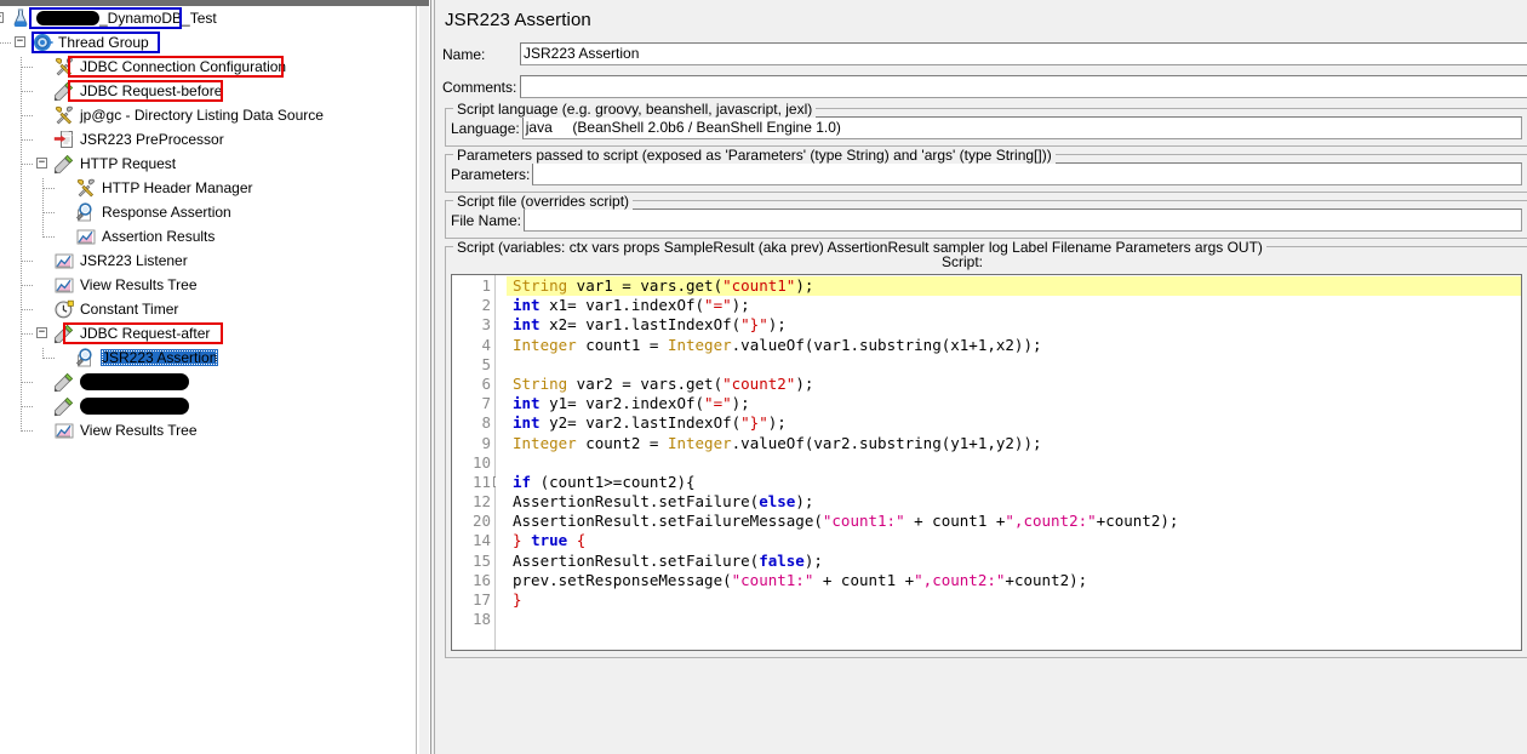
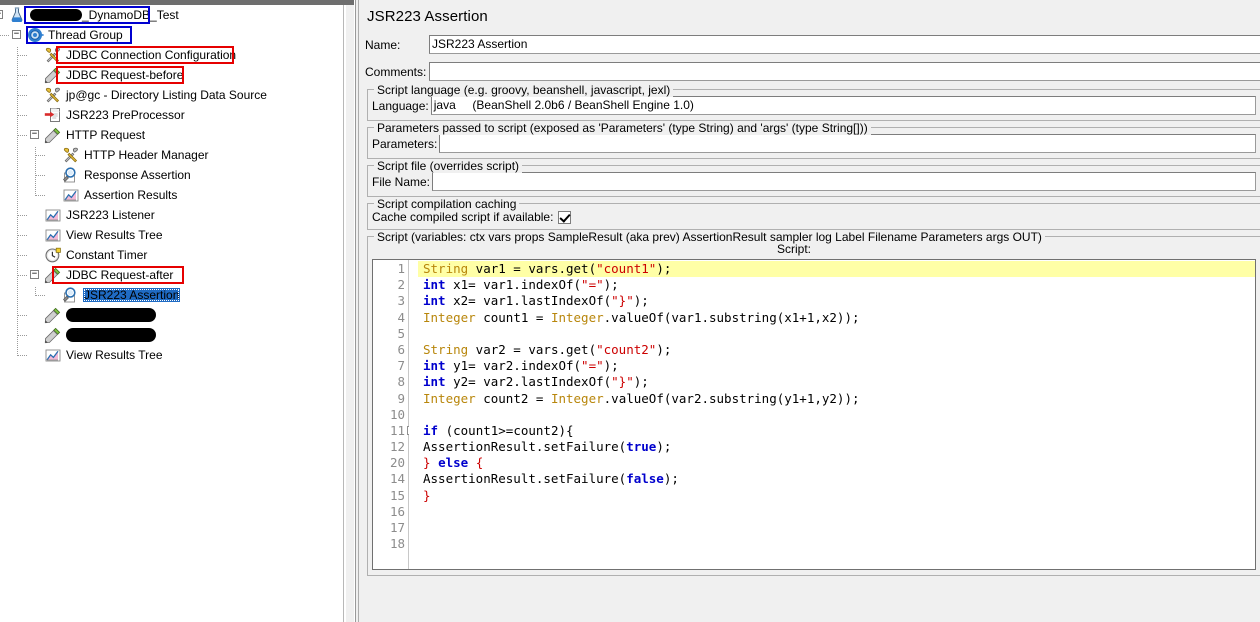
  _DynamoDB_Test
  Thread Group
  −
  JDBC Connection Configuration
  JDBC Request-before
  jp@gc - Directory Listing Data Source
  JSR223 PreProcessor
  HTTP Request
  −
  HTTP Header Manager
  Response Assertion
  Assertion Results
  JSR223 Listener
  View Results Tree
  Constant Timer
  JDBC Request-after
  −
  JSR223 Assertion
  View Results Tree
  JSR223 Assertion
  Name:
  JSR223 Assertion
  Comments:
  Script language (e.g. groovy, beanshell, javascript, jexl)
  Language:
  java (BeanShell 2.0b6 / BeanShell Engine 1.0)
  Parameters passed to script (exposed as 'Parameters' (type String) and 'args' (type String[]))
  Parameters:
  Script file (overrides script)
  File Name:
+ Script compilation caching
+ Cache compiled script if available:
  Script (variables: ctx vars props SampleResult (aka prev) AssertionResult sampler log Label Filename Parameters args OUT)
  Script:
  1
  2
  3
  4
  5
  6
  7
  8
  9
  10
  11
  12
  20
  14
  15
  16
  17
  18
  String var1 = vars.get("count1");
  int x1= var1.indexOf("=");
  int x2= var1.lastIndexOf("}");
  Integer count1 = Integer.valueOf(var1.substring(x1+1,x2));
  String var2 = vars.get("count2");
  int y1= var2.indexOf("=");
  int y2= var2.lastIndexOf("}");
  Integer count2 = Integer.valueOf(var2.substring(y1+1,y2));
  if (count1>=count2){
- AssertionResult.setFailure(else);
+ AssertionResult.setFailure(true);
- AssertionResult.setFailureMessage("count1:" + count1 +",count2:"+count2);
- } true {
+ } else {
  AssertionResult.setFailure(false);
- prev.setResponseMessage("count1:" + count1 +",count2:"+count2);
  }
